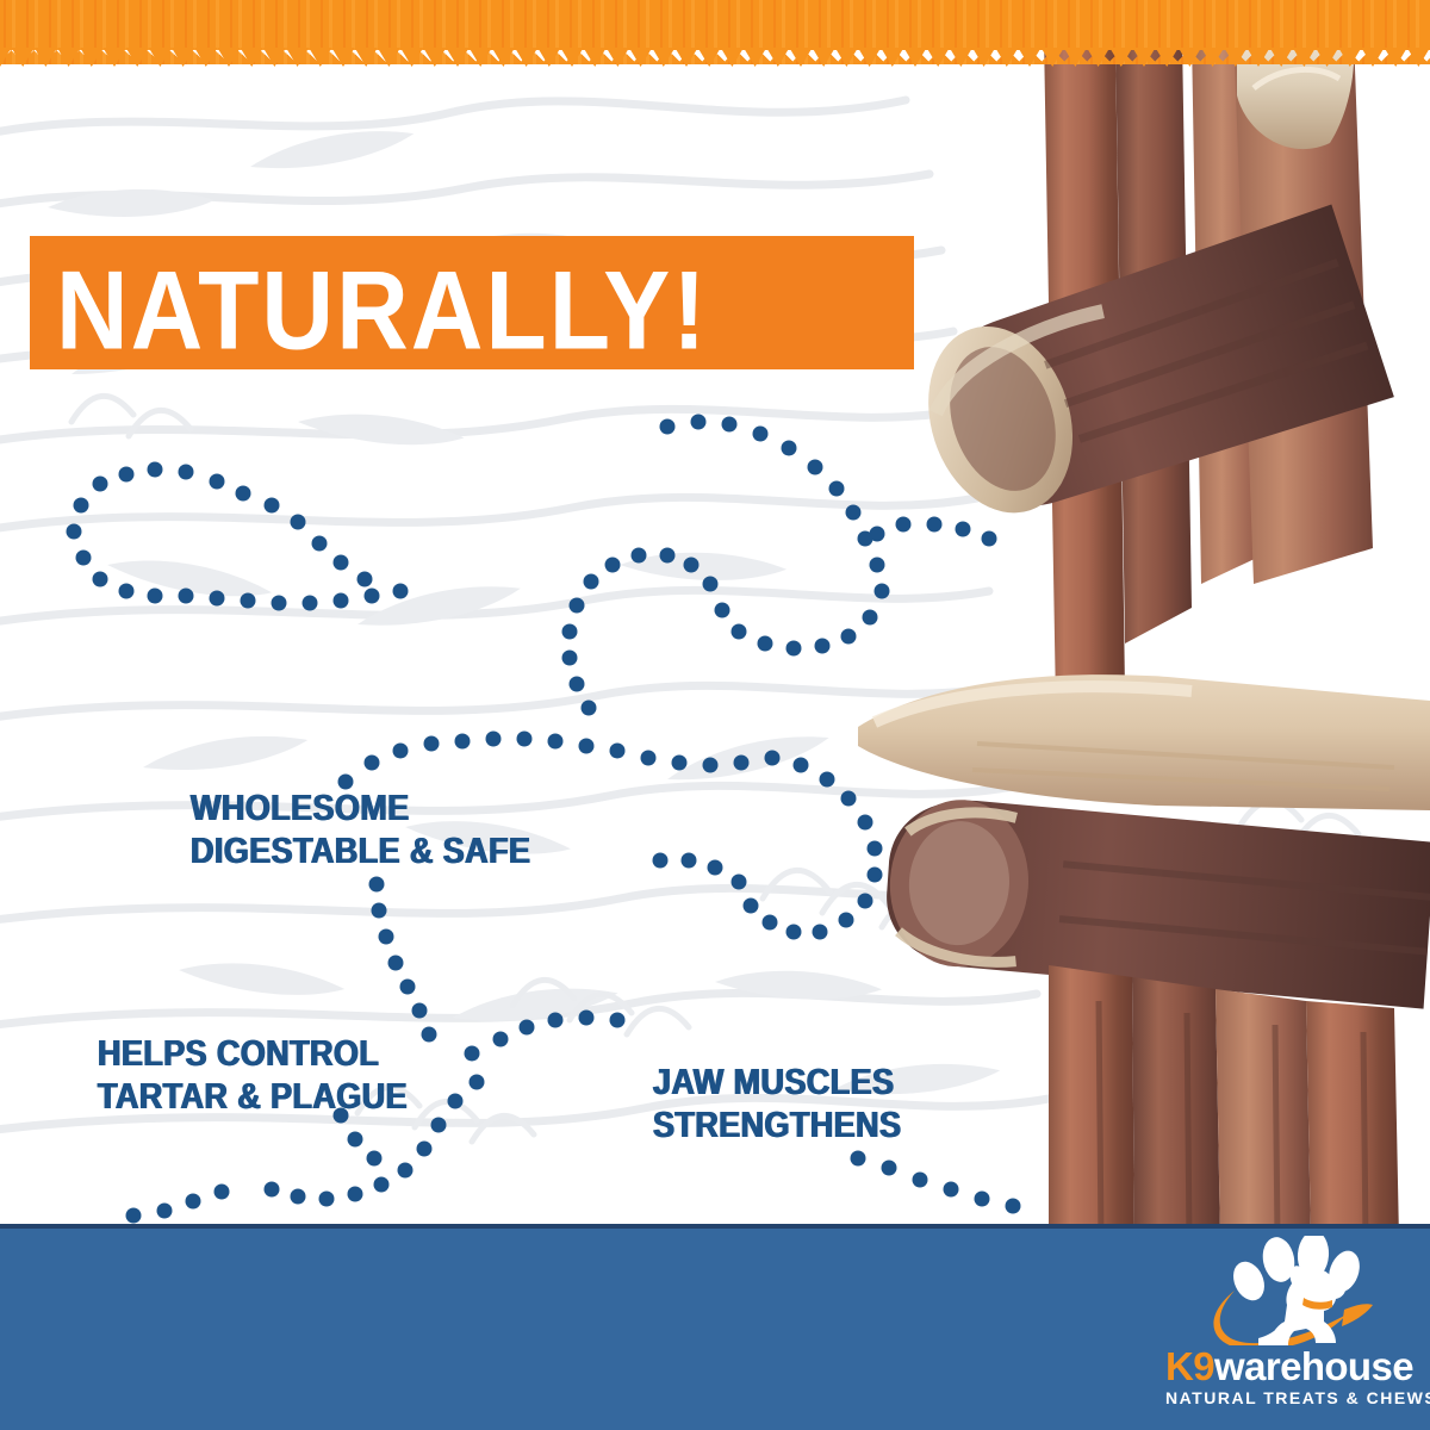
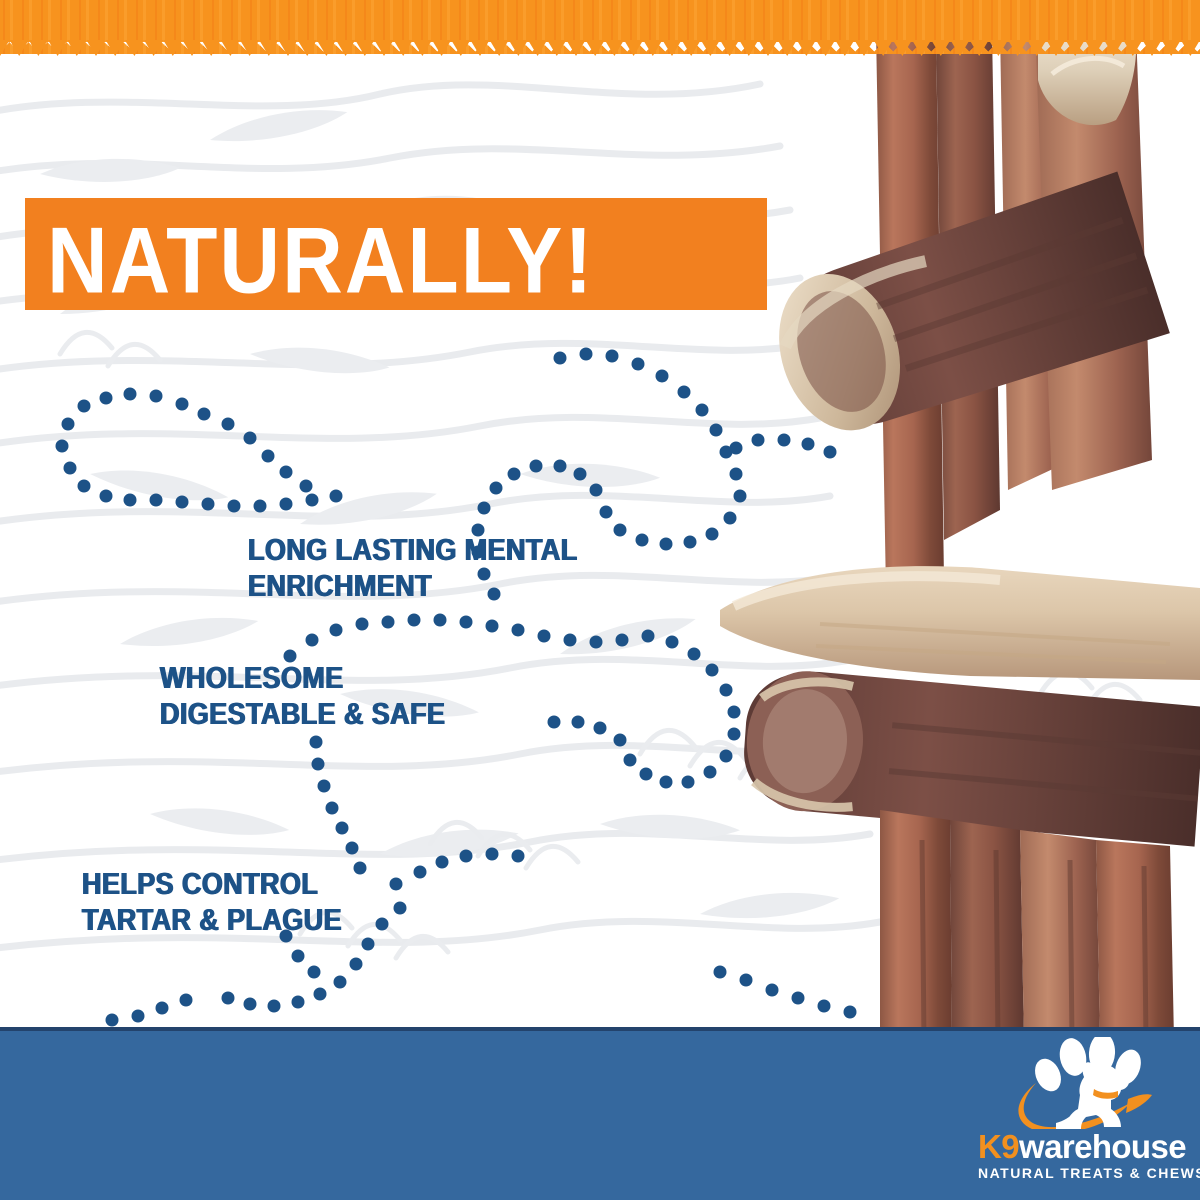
  NATURALLY!
+ LONG LASTING MENTAL
+ ENRICHMENT
  WHOLESOME
  DIGESTABLE & SAFE
  HELPS CONTROL
  TARTAR & PLAGUE
- JAW MUSCLES
- STRENGTHENS
  K9warehouse
  NATURAL TREATS & CHEW
